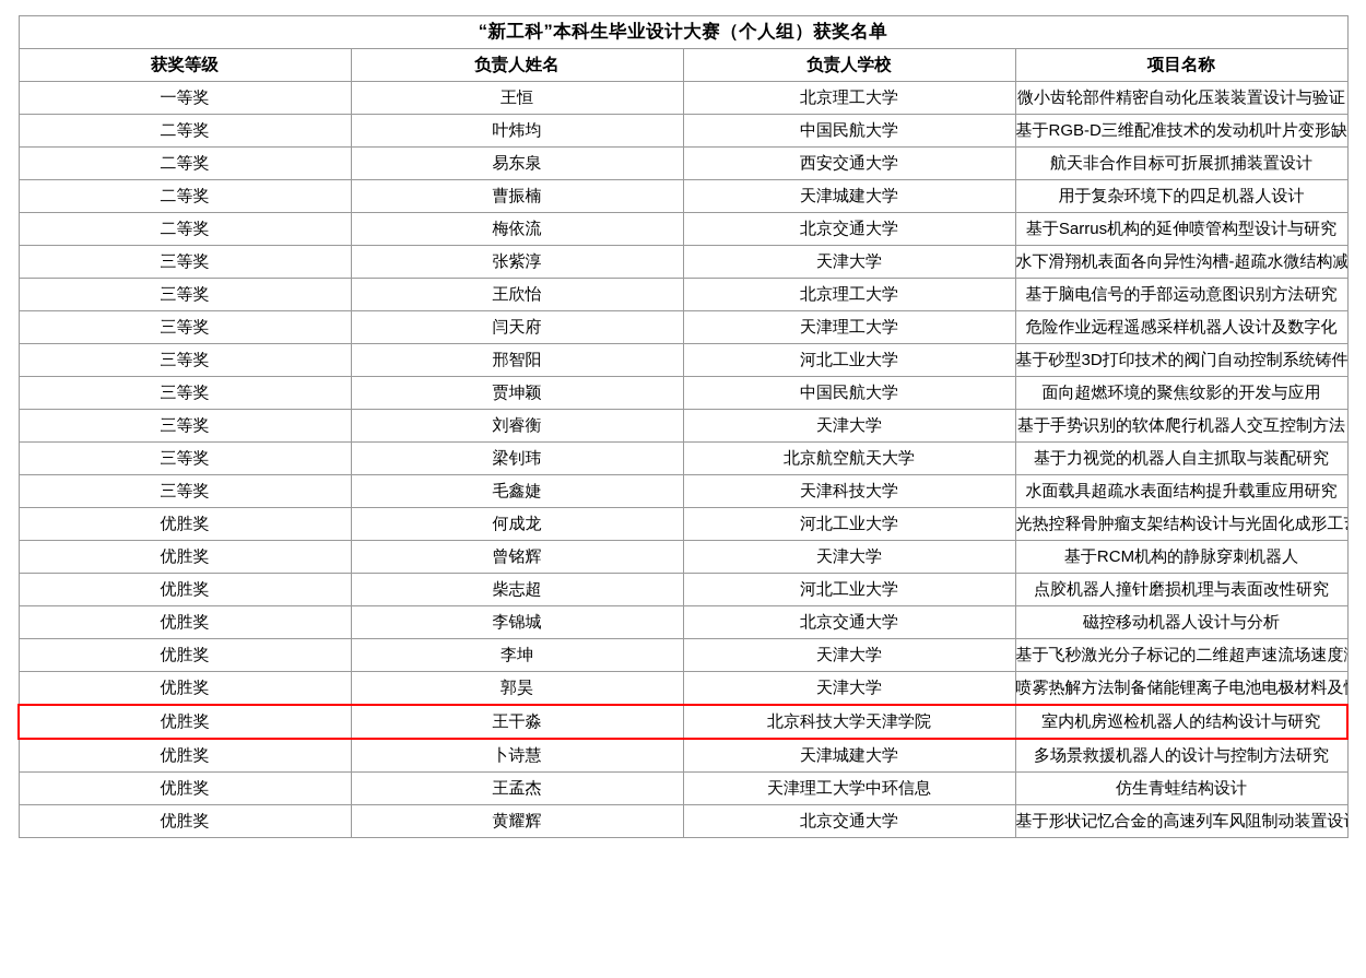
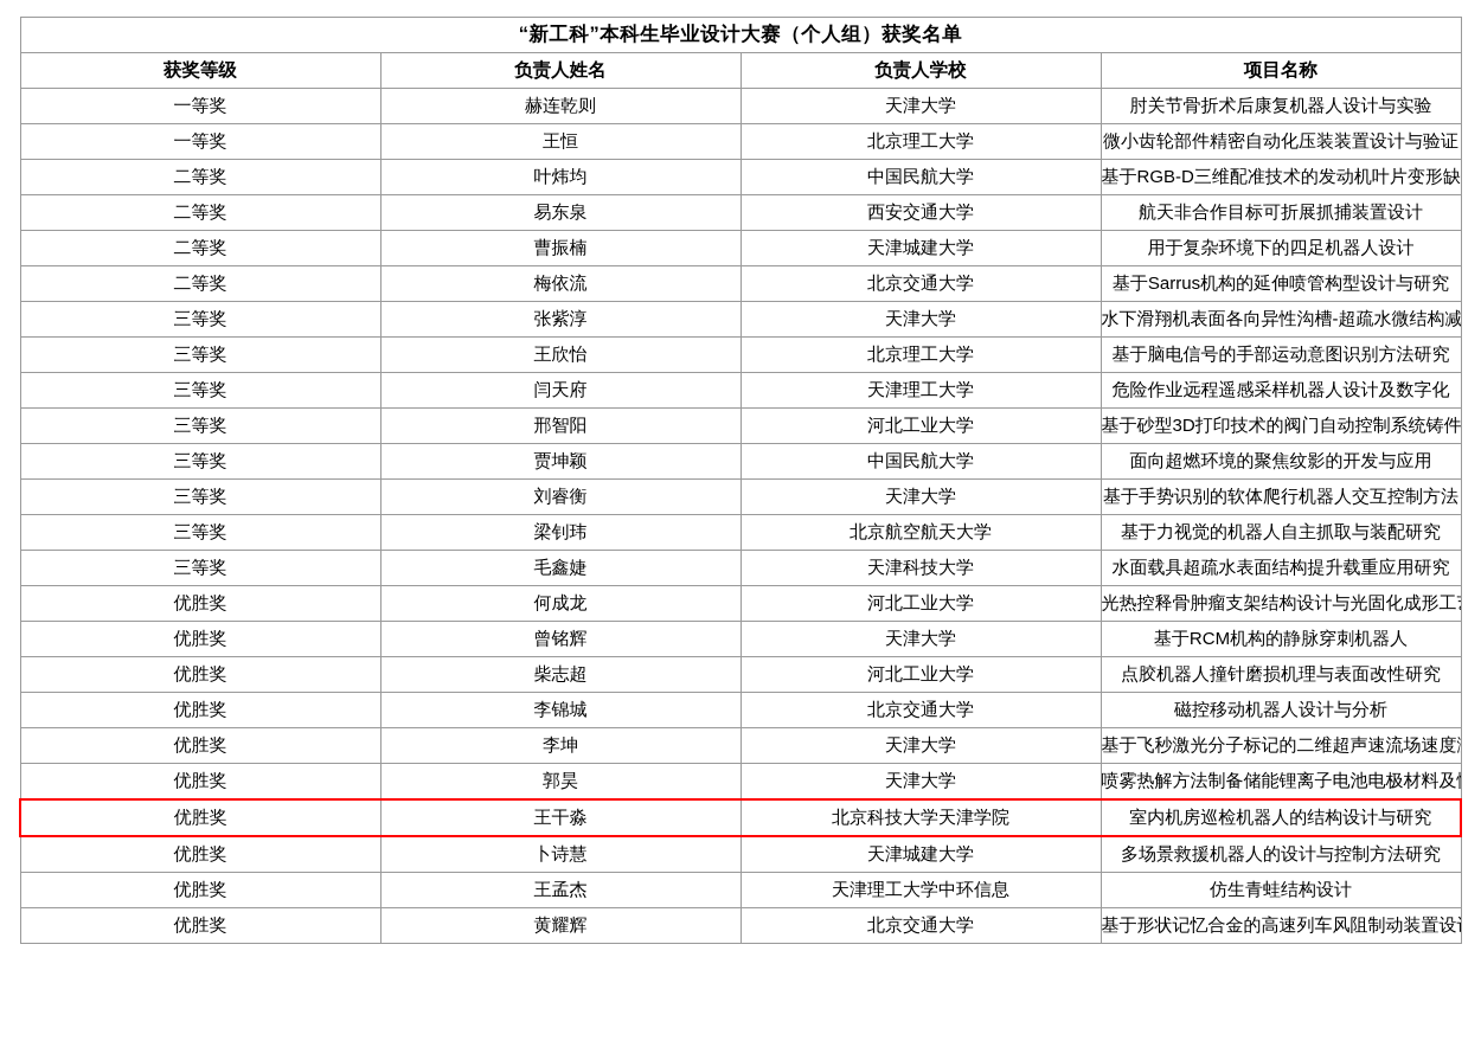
  “新工科”本科生毕业设计大赛（个人组）获奖名单
  获奖等级	负责人姓名	负责人学校	项目名称
+ 一等奖	赫连乾则	天津大学	肘关节骨折术后康复机器人设计与实验
  一等奖	王恒	北京理工大学	微小齿轮部件精密自动化压装装置设计与验证
  二等奖	叶炜均	中国民航大学	基于RGB-D三维配准技术的发动机叶片变形缺
  二等奖	易东泉	西安交通大学	航天非合作目标可折展抓捕装置设计
  二等奖	曹振楠	天津城建大学	用于复杂环境下的四足机器人设计
  二等奖	梅依流	北京交通大学	基于Sarrus机构的延伸喷管构型设计与研究
  三等奖	张紫淳	天津大学	水下滑翔机表面各向异性沟槽-超疏水微结构减
  三等奖	王欣怡	北京理工大学	基于脑电信号的手部运动意图识别方法研究
  三等奖	闫天府	天津理工大学	危险作业远程遥感采样机器人设计及数字化
  三等奖	邢智阳	河北工业大学	基于砂型3D打印技术的阀门自动控制系统铸件
  三等奖	贾坤颖	中国民航大学	面向超燃环境的聚焦纹影的开发与应用
  三等奖	刘睿衡	天津大学	基于手势识别的软体爬行机器人交互控制方法
  三等奖	梁钊玮	北京航空航天大学	基于力视觉的机器人自主抓取与装配研究
  三等奖	毛鑫婕	天津科技大学	水面载具超疏水表面结构提升载重应用研究
  优胜奖	何成龙	河北工业大学	光热控释骨肿瘤支架结构设计与光固化成形工
  优胜奖	曾铭辉	天津大学	基于RCM机构的静脉穿刺机器人
  优胜奖	柴志超	河北工业大学	点胶机器人撞针磨损机理与表面改性研究
  优胜奖	李锦城	北京交通大学	磁控移动机器人设计与分析
  优胜奖	李坤	天津大学	基于飞秒激光分子标记的二维超声速流场速度
  优胜奖	郭昊	天津大学	喷雾热解方法制备储能锂离子电池电极材料及
  优胜奖	王干淼	北京科技大学天津学院	室内机房巡检机器人的结构设计与研究
  优胜奖	卜诗慧	天津城建大学	多场景救援机器人的设计与控制方法研究
  优胜奖	王孟杰	天津理工大学中环信息	仿生青蛙结构设计
  优胜奖	黄耀辉	北京交通大学	基于形状记忆合金的高速列车风阻制动装置设
